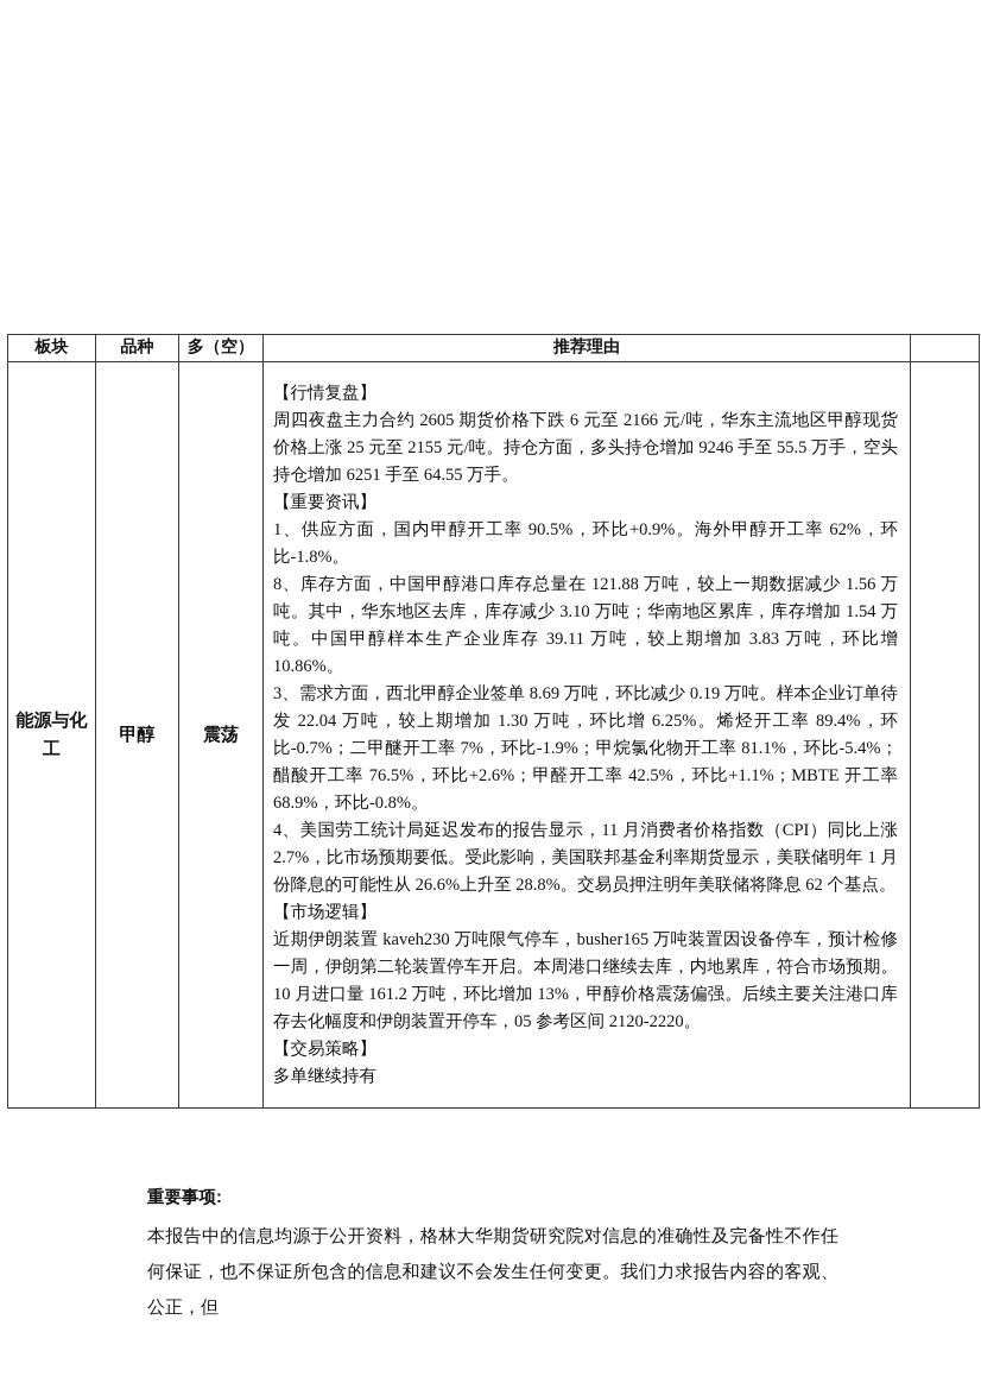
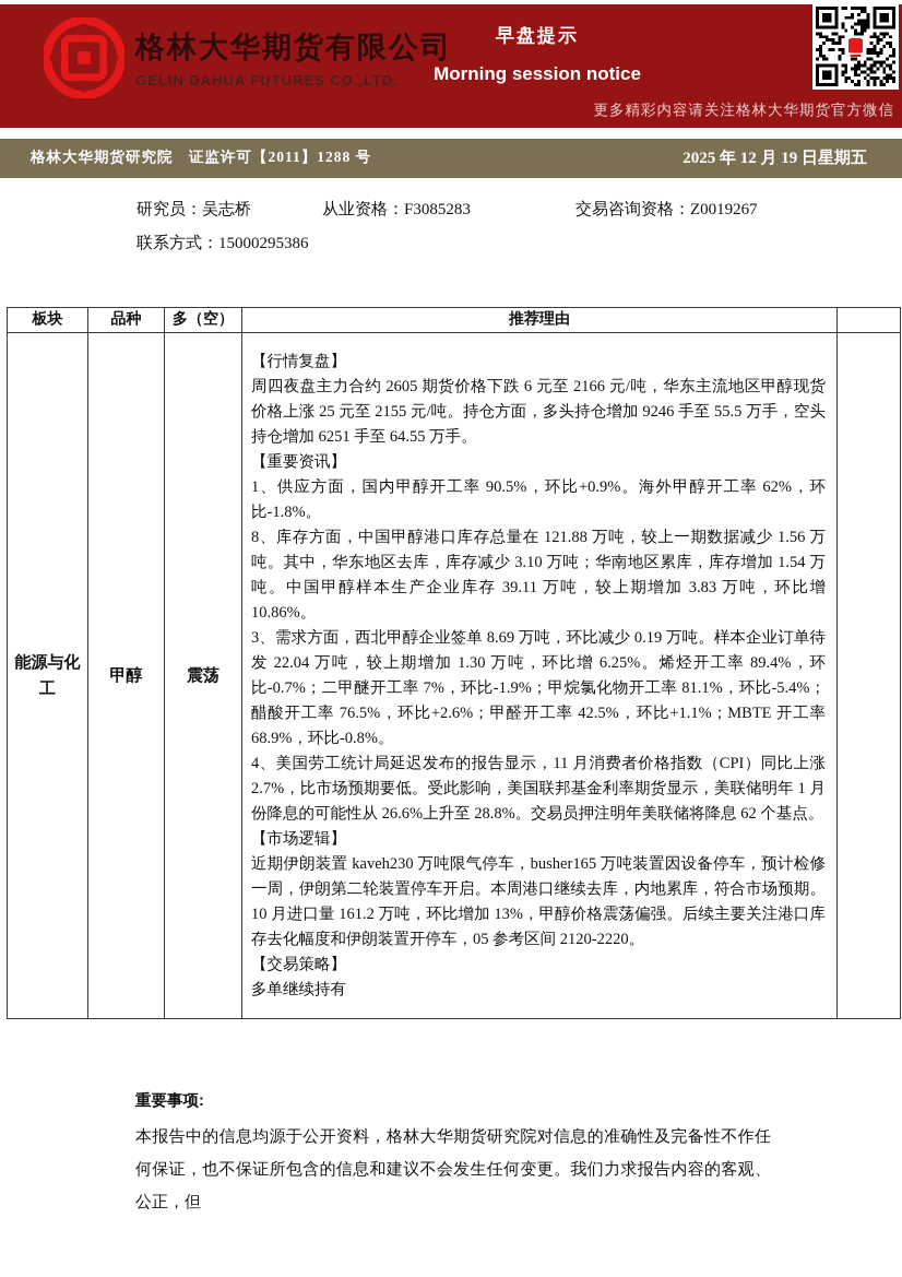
+ 格林大华期货有限公司
+ GELIN DAHUA FUTURES CO.,LTD.
+ 早盘提示
+ Morning session notice
+ 更多精彩内容请关注格林大华期货官方微信
+ 格林大华期货研究院 证监许可【2011】1288 号
+ 2025 年 12 月 19 日星期五
+ 研究员：吴志桥
+ 从业资格：F3085283
+ 交易咨询资格：Z0019267
+ 联系方式：15000295386
  板块	品种	多（空）	推荐理由
  能源与化工	甲醇	震荡	【行情复盘】周四夜盘主力合约 2605 期货价格下跌 6 元至 2166 元/吨，华东主流地区甲醇现货价格上涨 25 元至 2155 元/吨。持仓方面，多头持仓增加 9246 手至 55.5 万手，空头持仓增加 6251 手至 64.55 万手。【重要资讯】1、供应方面，国内甲醇开工率 90.5%，环比+0.9%。海外甲醇开工率 62%，环比-1.8%。 8、库存方面，中国甲醇港口库存总量在 121.88 万吨，较上一期数据减少 1.56 万吨。其中，华东地区去库，库存减少 3.10 万吨；华南地区累库，库存增加 1.54 万吨。中国甲醇样本生产企业库存 39.11 万吨，较上期增加 3.83 万吨，环比增 10.86%。 3、需求方面，西北甲醇企业签单 8.69 万吨，环比减少 0.19 万吨。样本企业订单待发 22.04 万吨，较上期增加 1.30 万吨，环比增 6.25%。烯烃开工率 89.4%，环比-0.7%；二甲醚开工率 7%，环比-1.9%；甲烷氯化物开工率 81.1%，环比-5.4%；醋酸开工率 76.5%，环比+2.6%；甲醛开工率 42.5%，环比+1.1%；MBTE 开工率 68.9%，环比-0.8%。 4、美国劳工统计局延迟发布的报告显示，11 月消费者价格指数（CPI）同比上涨 2.7%，比市场预期要低。受此影响，美国联邦基金利率期货显示，美联储明年 1 月份降息的可能性从 26.6%上升至 28.8%。交易员押注明年美联储将降息 62 个基点。【市场逻辑】近期伊朗装置 kaveh230 万吨限气停车，busher165 万吨装置因设备停车，预计检修一周，伊朗第二轮装置停车开启。本周港口继续去库，内地累库，符合市场预期。10 月进口量 161.2 万吨，环比增加 13%，甲醇价格震荡偏强。后续主要关注港口库存去化幅度和伊朗装置开停车，05 参考区间 2120-2220。【交易策略】多单继续持有
  重要事项:
  本报告中的信息均源于公开资料，格林大华期货研究院对信息的准确性及完备性不作任何保证，也不保证所包含的信息和建议不会发生任何变更。我们力求报告内容的客观、公正，但
